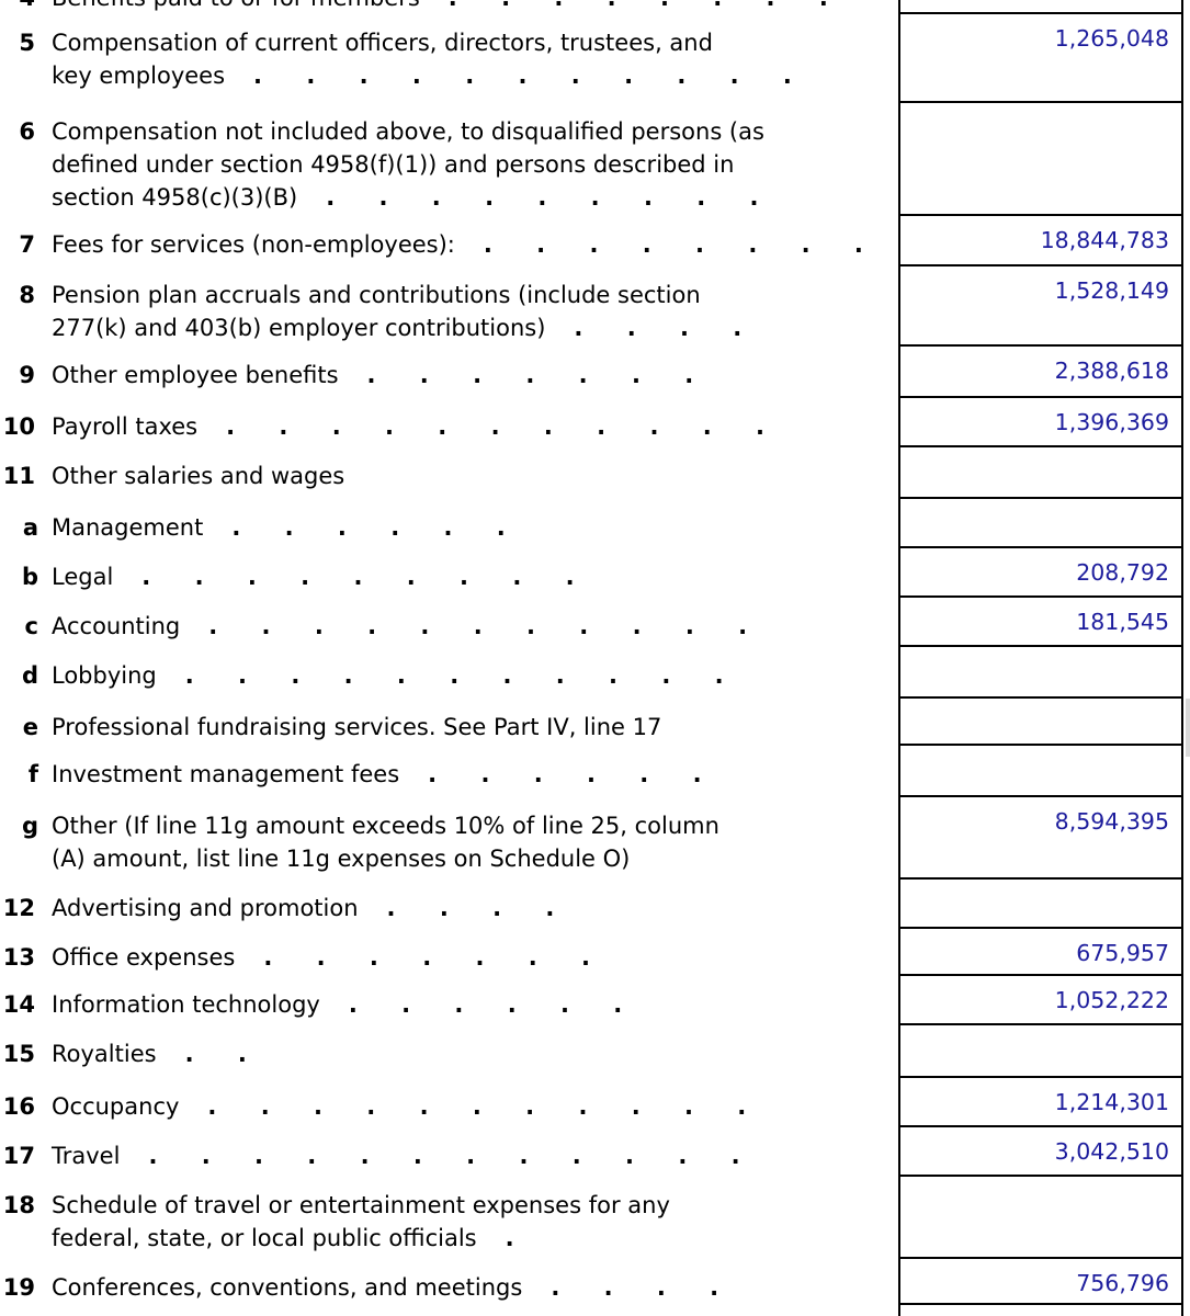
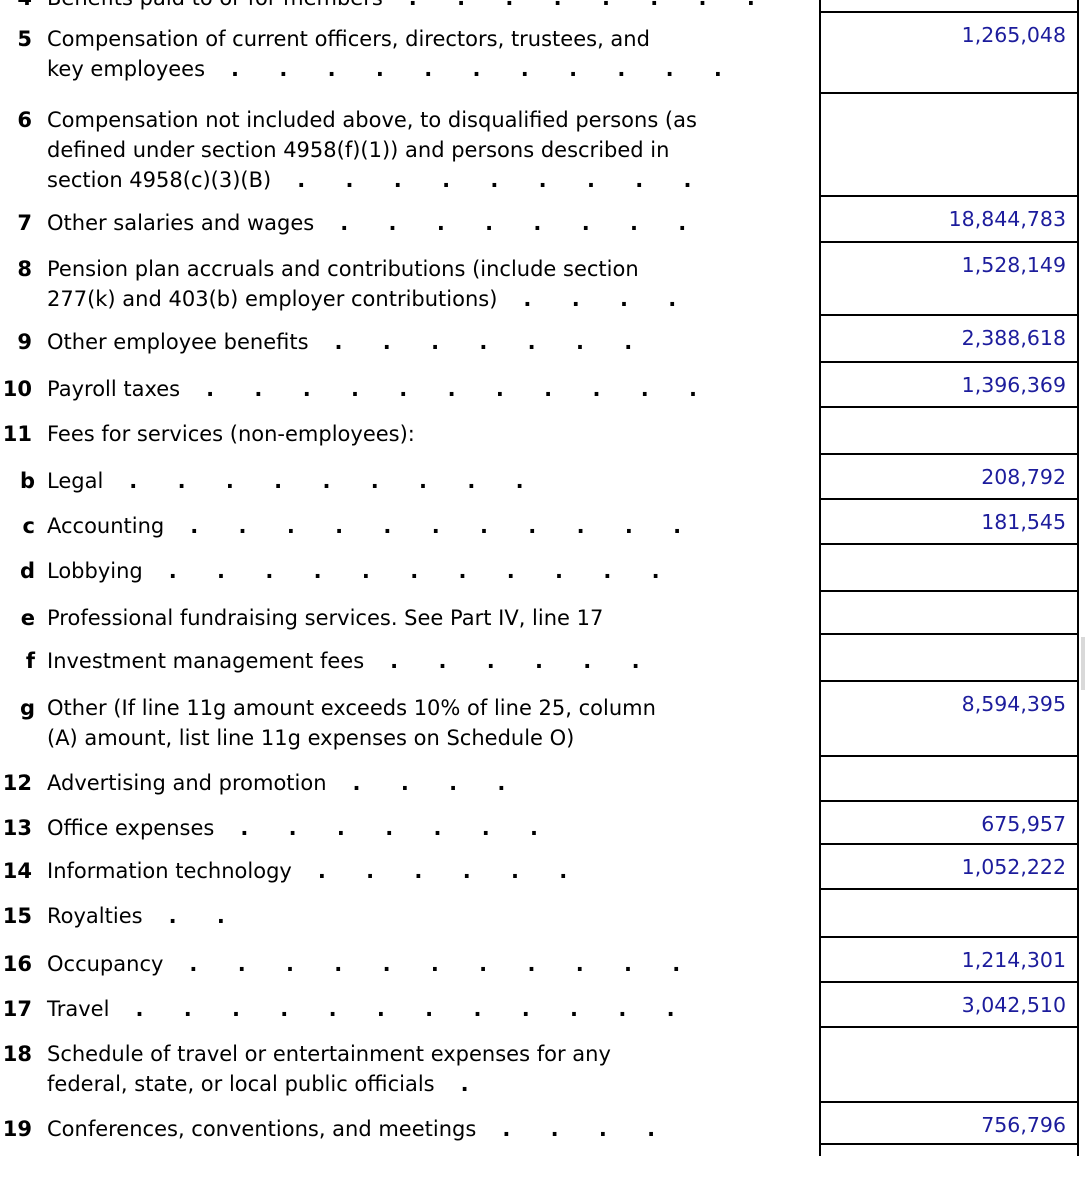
  5
  Compensation of current officers, directors, trustees, and
  key employees . . . . . . . . . . .
  1,265,048
  6
  Compensation not included above, to disqualified persons (as
  defined under section 4958(f)(1)) and persons described in
  section 4958(c)(3)(B) . . . . . . . . .
  7
- Fees for services (non-employees): . . . . . . . .
+ Other salaries and wages . . . . . . . .
  18,844,783
  8
  Pension plan accruals and contributions (include section
  277(k) and 403(b) employer contributions) . . . .
  1,528,149
  9
  Other employee benefits . . . . . . .
  2,388,618
  10
  Payroll taxes . . . . . . . . . . .
  1,396,369
  11
- Other salaries and wages
+ Fees for services (non-employees):
- a
- Management . . . . . .
  b
  Legal . . . . . . . . .
  208,792
  c
  Accounting . . . . . . . . . . .
  181,545
  d
  Lobbying . . . . . . . . . . .
  e
  Professional fundraising services. See Part IV, line 17
  f
  Investment management fees . . . . . .
  g
  Other (If line 11g amount exceeds 10% of line 25, column
  (A) amount, list line 11g expenses on Schedule O)
  8,594,395
  12
  Advertising and promotion . . . .
  13
  Office expenses . . . . . . .
  675,957
  14
  Information technology . . . . . .
  1,052,222
  15
  Royalties . .
  16
  Occupancy . . . . . . . . . . .
  1,214,301
  17
  Travel . . . . . . . . . . . .
  3,042,510
  18
  Schedule of travel or entertainment expenses for any
  federal, state, or local public officials .
  19
  Conferences, conventions, and meetings . . . .
  756,796
